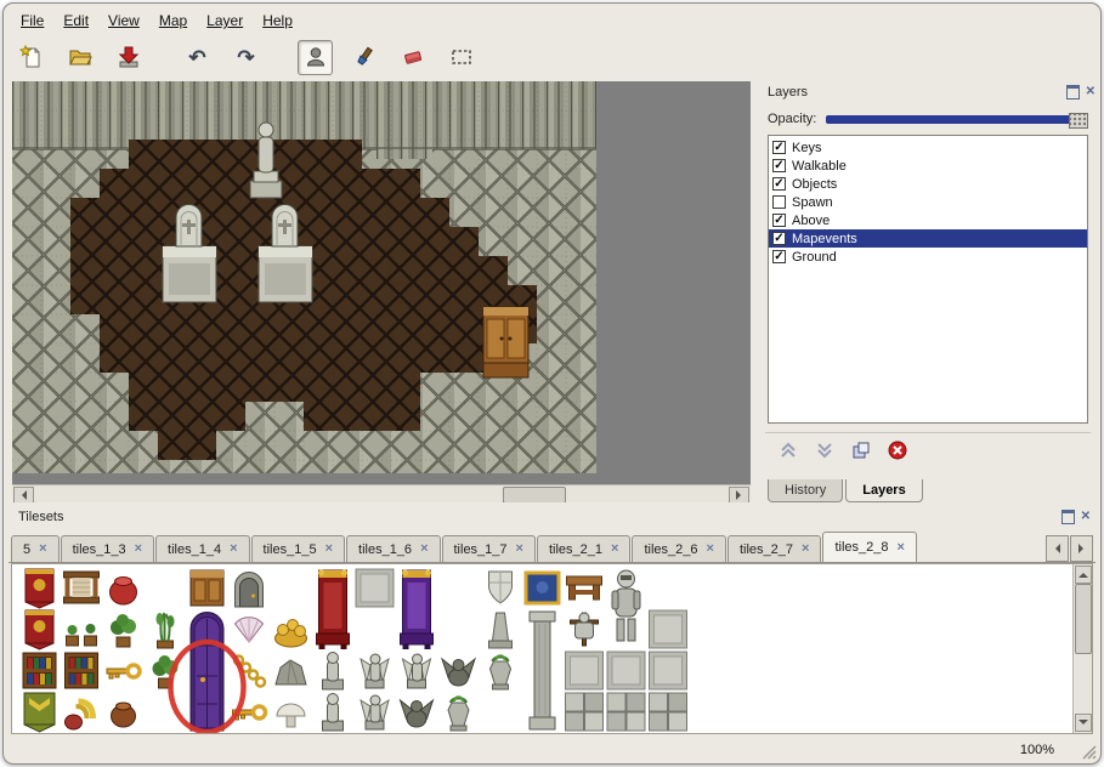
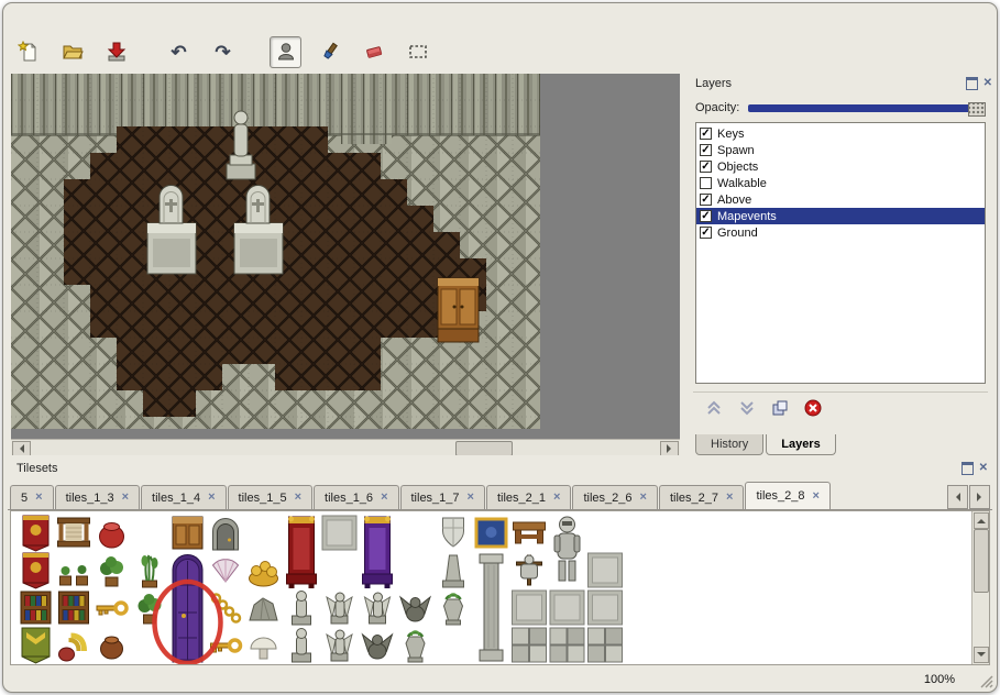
- File
- Edit
- View
- Map
- Layer
- Help
  ↶
  ↷
  Layers
  ✕
  Opacity:
  Keys
- Walkable
+ Spawn
  Objects
- Spawn
+ Walkable
  Above
  Mapevents
  Ground
  History
  Layers
  Tilesets
  ✕
  5
  ×
  tiles_1_3
  ×
  tiles_1_4
  ×
  tiles_1_5
  ×
  tiles_1_6
  ×
  tiles_1_7
  ×
  tiles_2_1
  ×
  tiles_2_6
  ×
  tiles_2_7
  ×
  tiles_2_8
  ×
  100%
